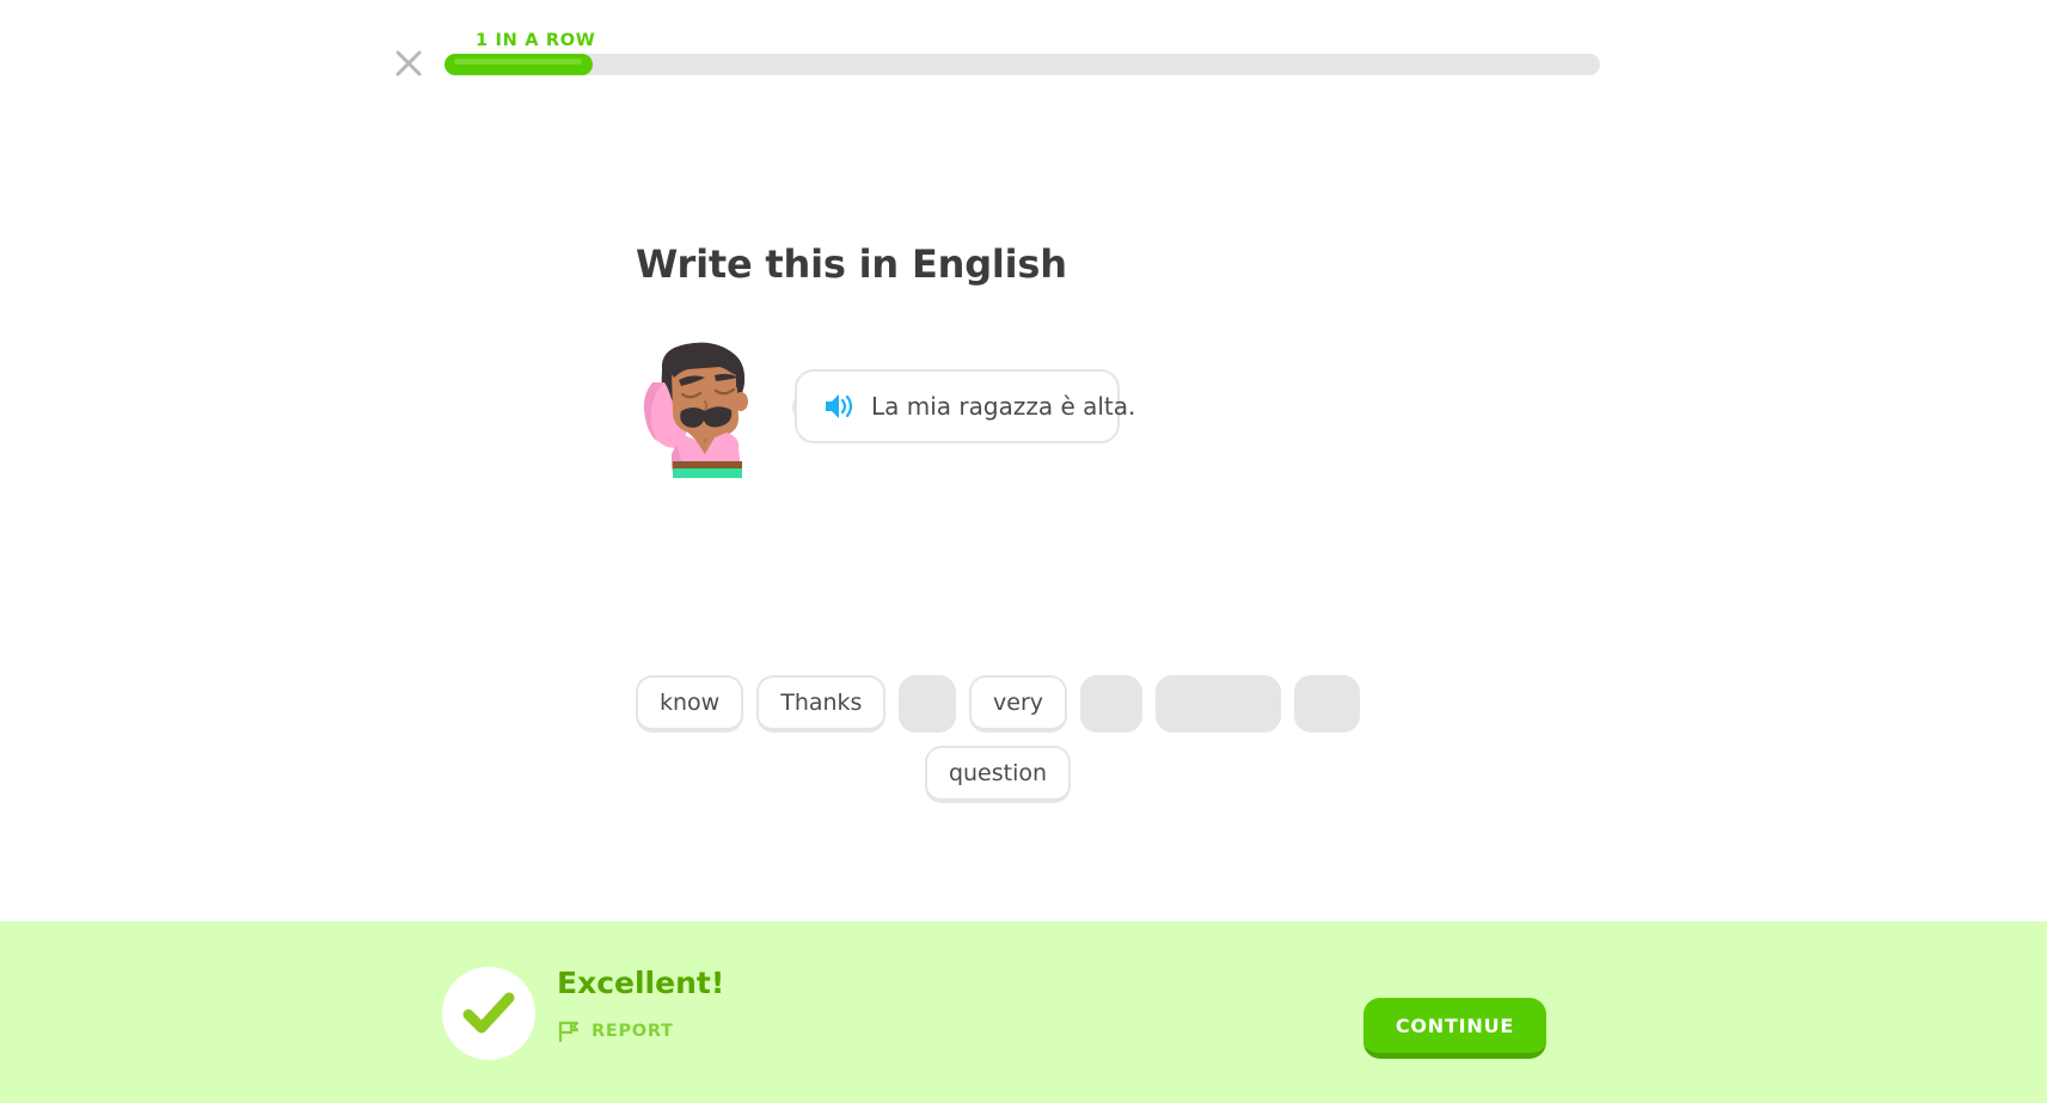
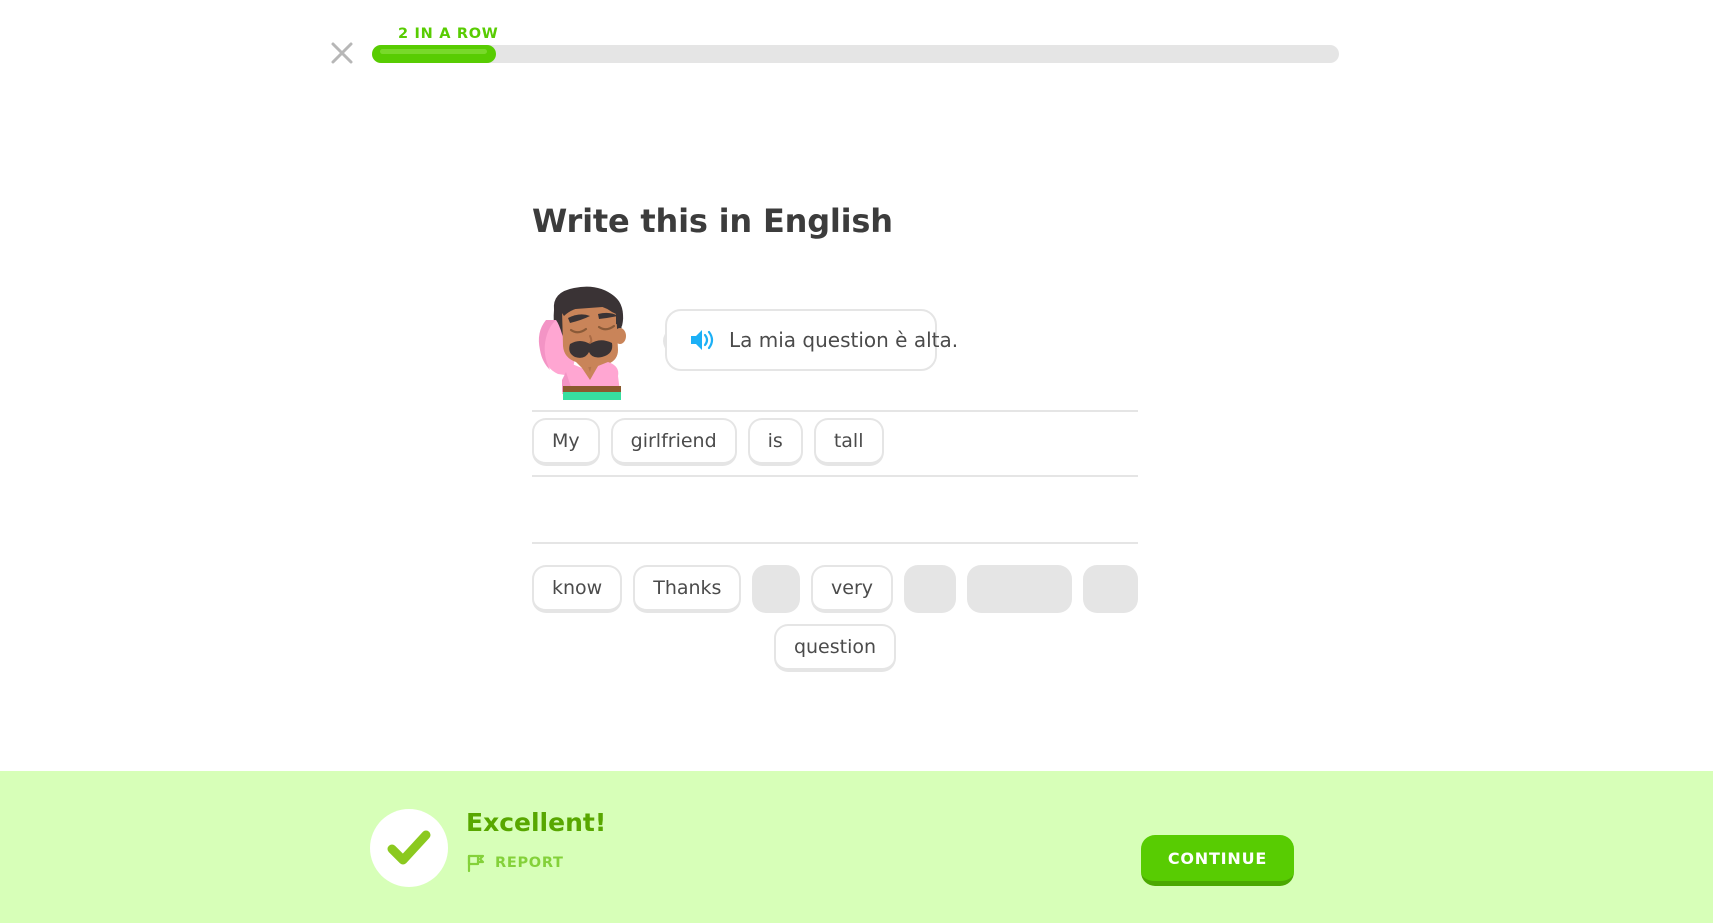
- 1 IN A ROW
+ 2 IN A ROW
  Write this in English
- La mia ragazza è alta.
+ La mia question è alta.
+ My
+ girlfriend
+ is
+ tall
  know
  Thanks
  very
  question
  Excellent!
  REPORT
  CONTINUE
